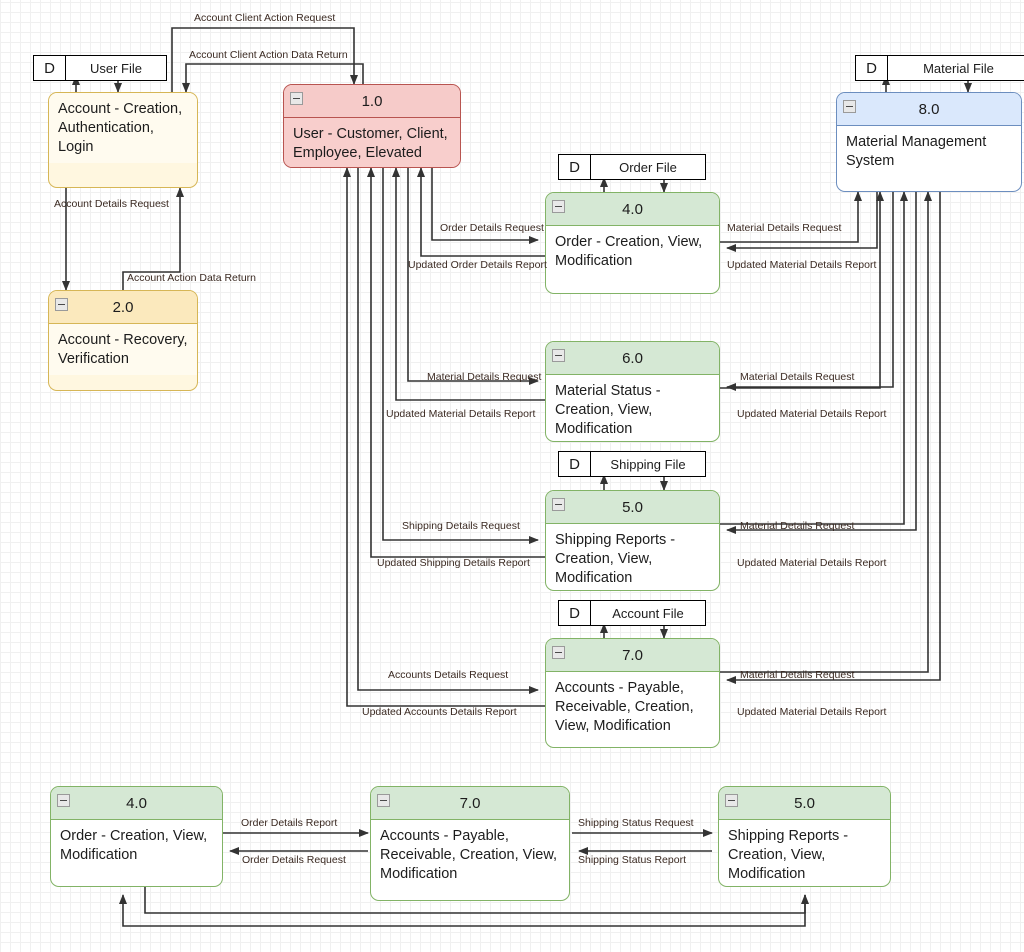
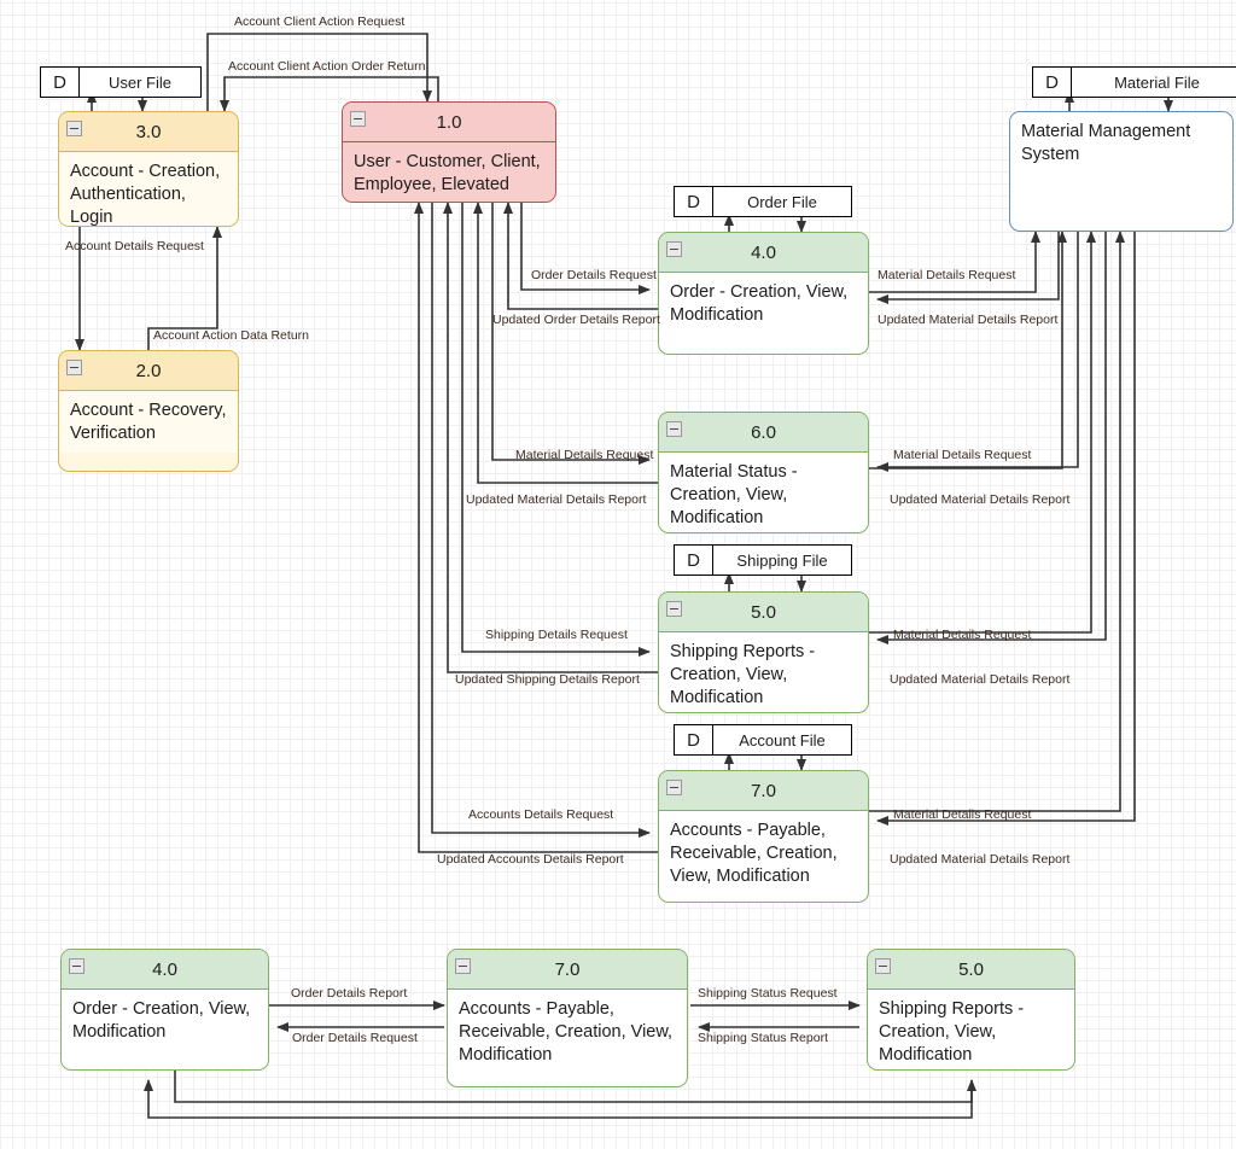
  D
  User File
  D
  Material File
  D
  Order File
  D
  Shipping File
  D
  Account File
  1.0
  User - Customer, Client, Employee, Elevated
+ 3.0
  Account - Creation, Authentication, Login
  2.0
  Account - Recovery, Verification
- 8.0
  Material Management System
  4.0
  Order - Creation, View, Modification
  6.0
  Material Status - Creation, View, Modification
  5.0
  Shipping Reports - Creation, View, Modification
  7.0
  Accounts - Payable, Receivable, Creation, View, Modification
  4.0
  Order - Creation, View, Modification
  7.0
  Accounts - Payable, Receivable, Creation, View, Modification
  5.0
  Shipping Reports - Creation, View, Modification
  Account Client Action Request
- Account Client Action Data Return
+ Account Client Action Order Return
  Account Details Request
  Account Action Data Return
  Order Details Request
  Updated Order Details Report
  Material Details Request
  Updated Material Details Report
  Material Details Request
  Updated Material Details Report
  Material Details Request
  Updated Material Details Report
  Shipping Details Request
  Updated Shipping Details Report
  Material Details Request
  Updated Material Details Report
  Accounts Details Request
  Updated Accounts Details Report
  Material Details Request
  Updated Material Details Report
  Order Details Report
  Order Details Request
  Shipping Status Request
  Shipping Status Report
